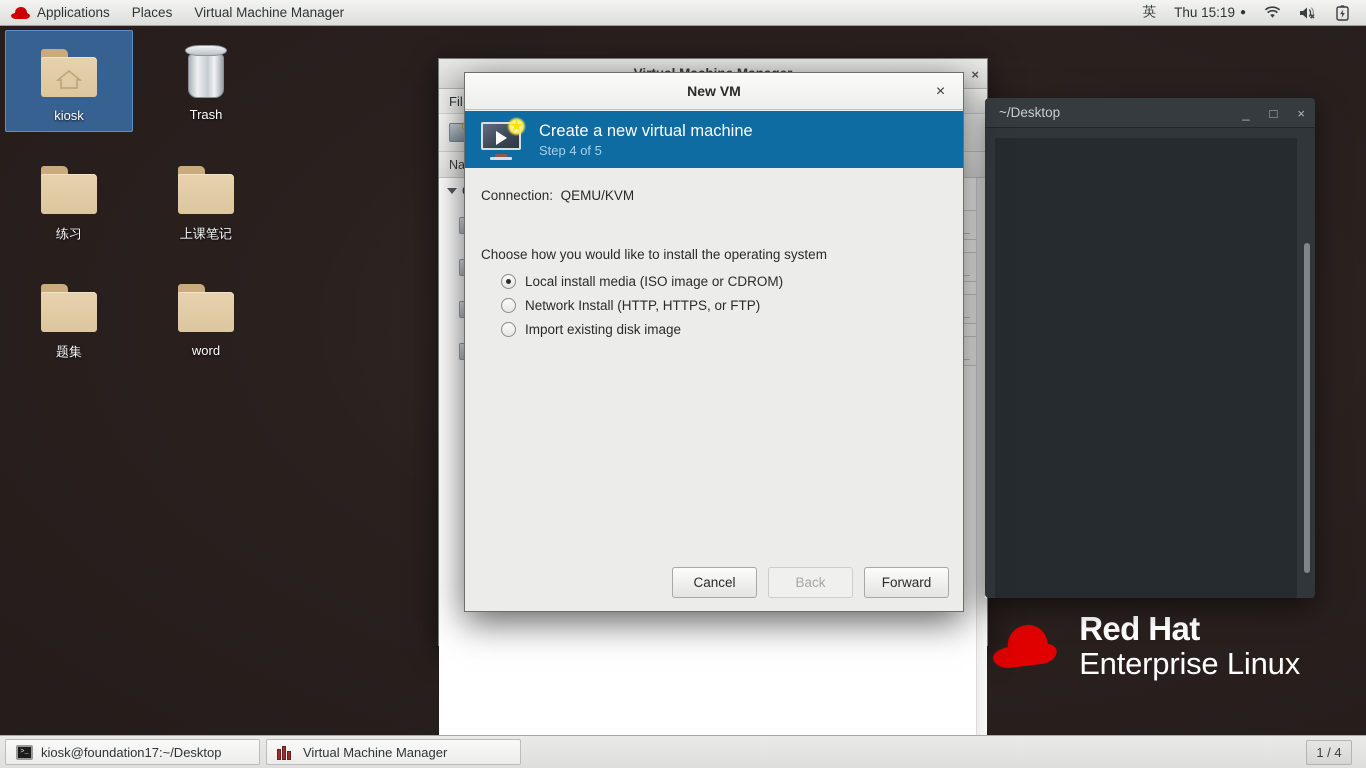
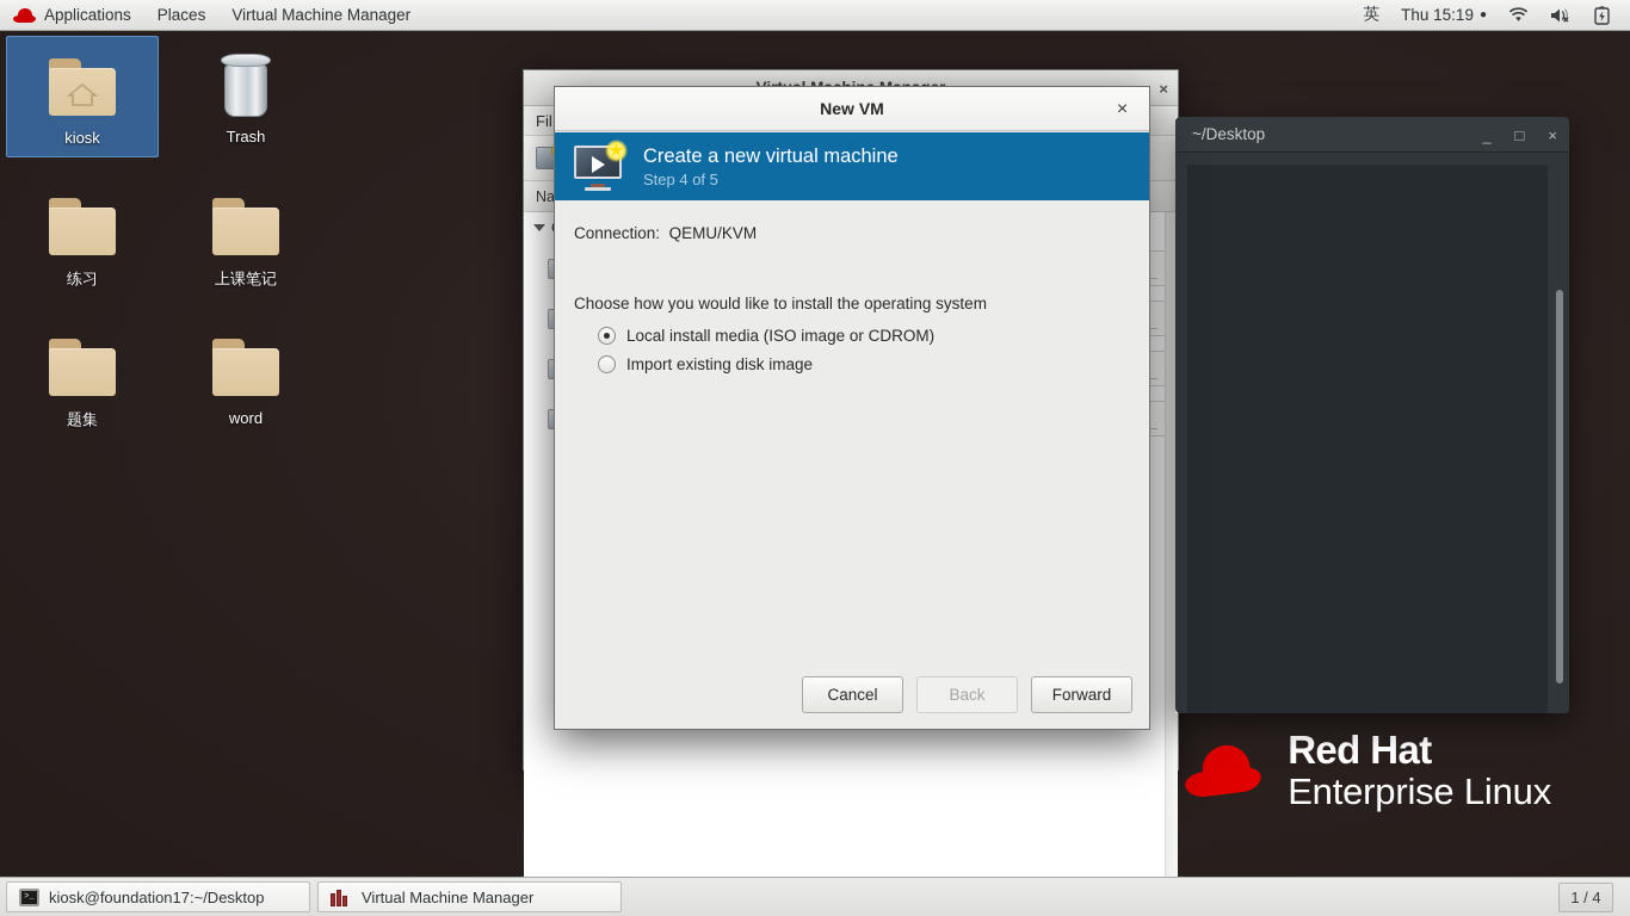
  kiosk
  Trash
  练习
  上课笔记
  题集
  word
  Red Hat
  Enterprise Linux
  ×
  Fil
  Na
  ~/Desktop
  _
  □
  ×
  New VM
  ×
  Create a new virtual machine
  Step 4 of 5
  Connection: QEMU/KVM
  Choose how you would like to install the operating system
  Local install media (ISO image or CDROM)
- Network Install (HTTP, HTTPS, or FTP)
  Import existing disk image
  Cancel
  Back
  Forward
  Applications
  Places
  Virtual Machine Manager
  英
  Thu 15:19
  ●
  >_
  kiosk@foundation17:~/Desktop
  Virtual Machine Manager
  1 / 4
